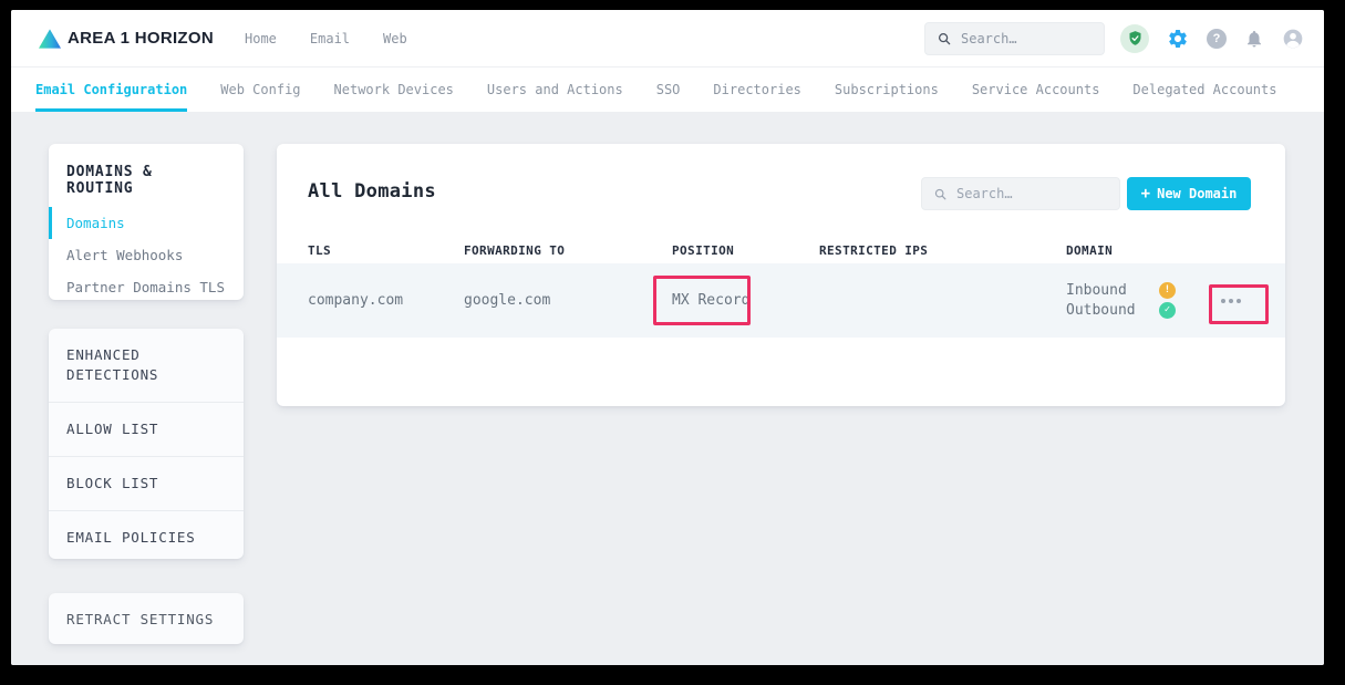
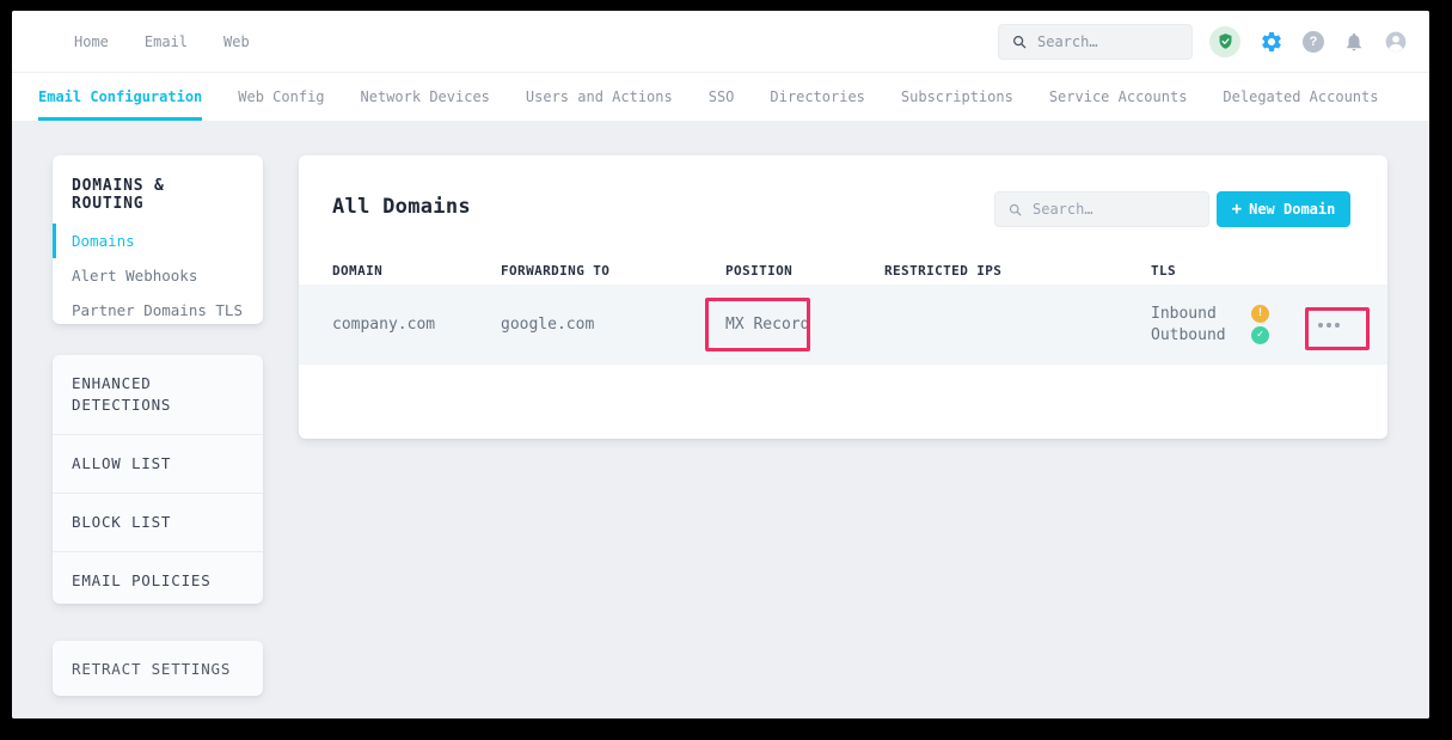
- AREA 1 HORIZON
  Home
  Email
  Web
  Search…
  ?
  Email Configuration
  Web Config
  Network Devices
  Users and Actions
  SSO
  Directories
  Subscriptions
  Service Accounts
  Delegated Accounts
  DOMAINS & ROUTING
  Domains
  Alert Webhooks
  Partner Domains TLS
  ENHANCED DETECTIONS
  ALLOW LIST
  BLOCK LIST
  EMAIL POLICIES
  RETRACT SETTINGS
  All Domains
  Search…
  +
  New Domain
- TLS
+ DOMAIN
  FORWARDING TO
  POSITION
  RESTRICTED IPS
- DOMAIN
+ TLS
  company.com
  google.com
  MX Record
  Inbound
  !
  Outbound
  ✓
